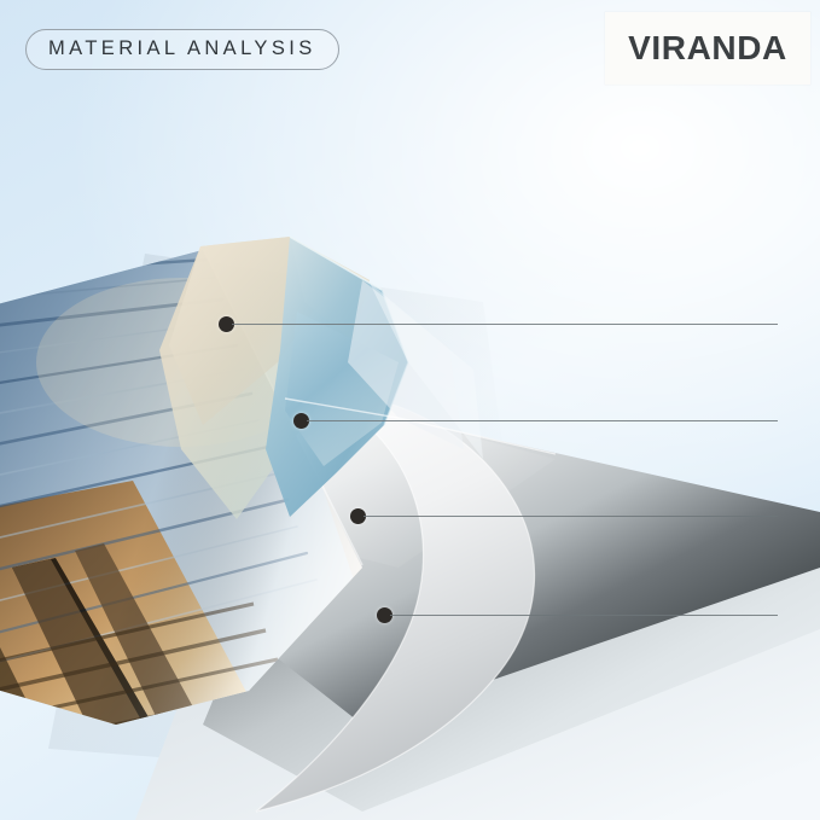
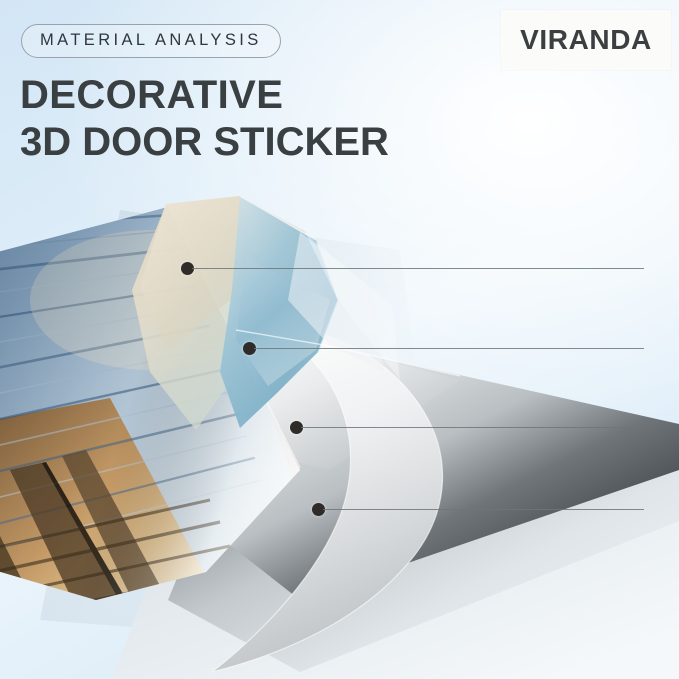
  MATERIAL ANALYSIS
+ DECORATIVE
+ 3D DOOR STICKER
  VIRANDA
